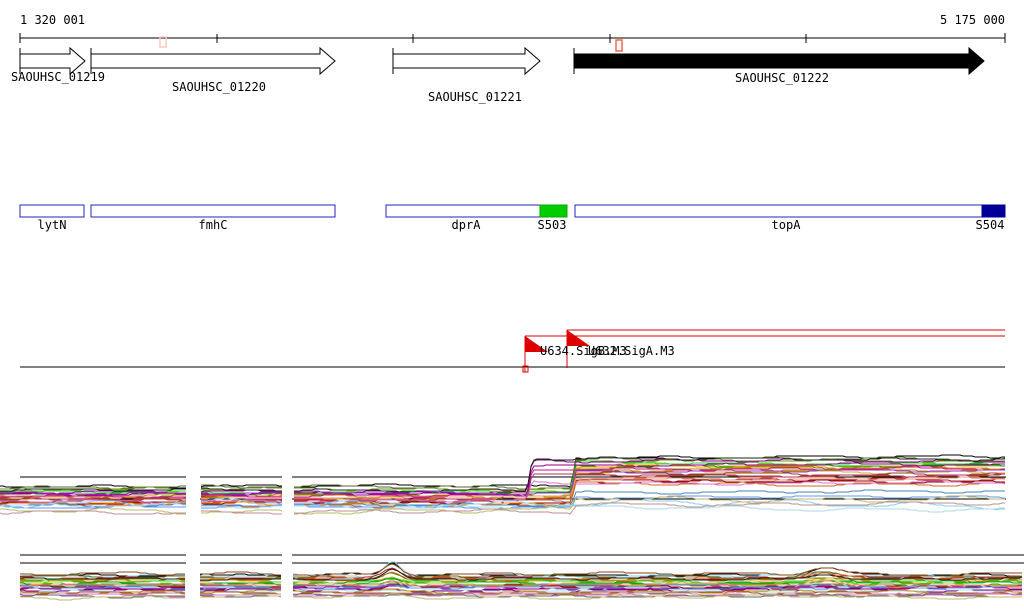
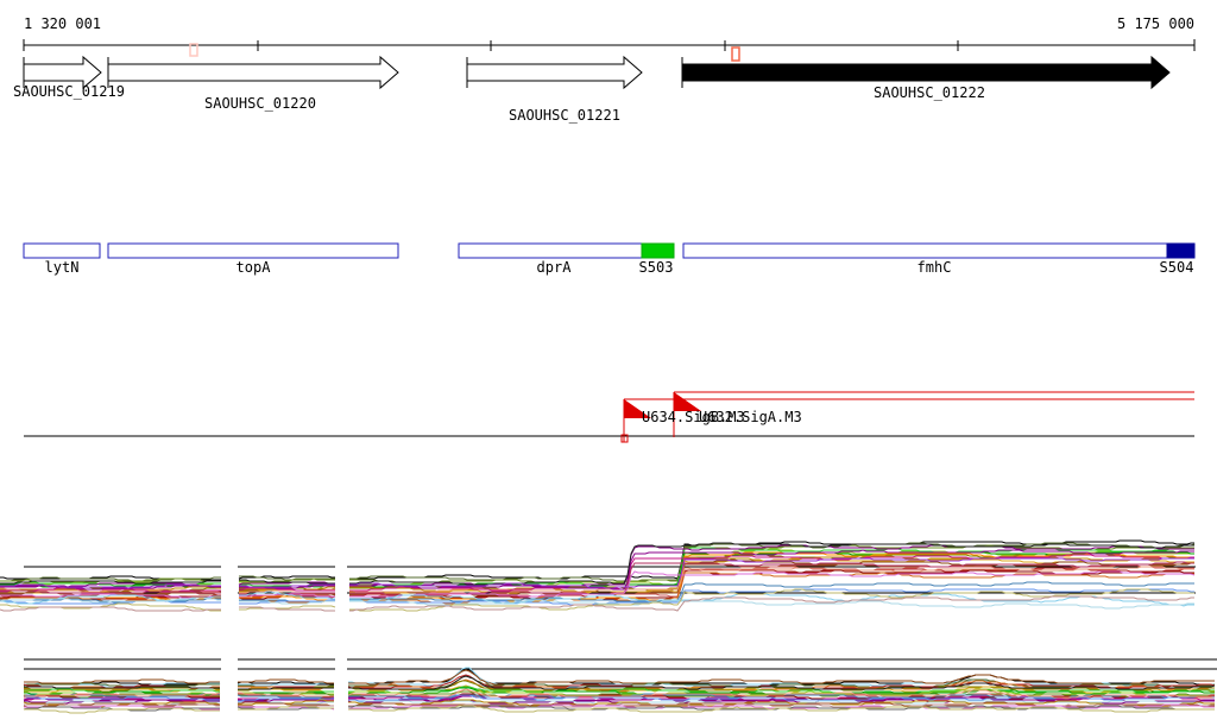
  1 320 001
  5 175 000
  SAOUHSC_01219
  SAOUHSC_01220
  SAOUHSC_01221
  SAOUHSC_01222
  lytN
- fmhC
+ topA
  dprA
  S503
- topA
+ fmhC
  S504
  U634.SigB.M3
  U632.SigA.M3
